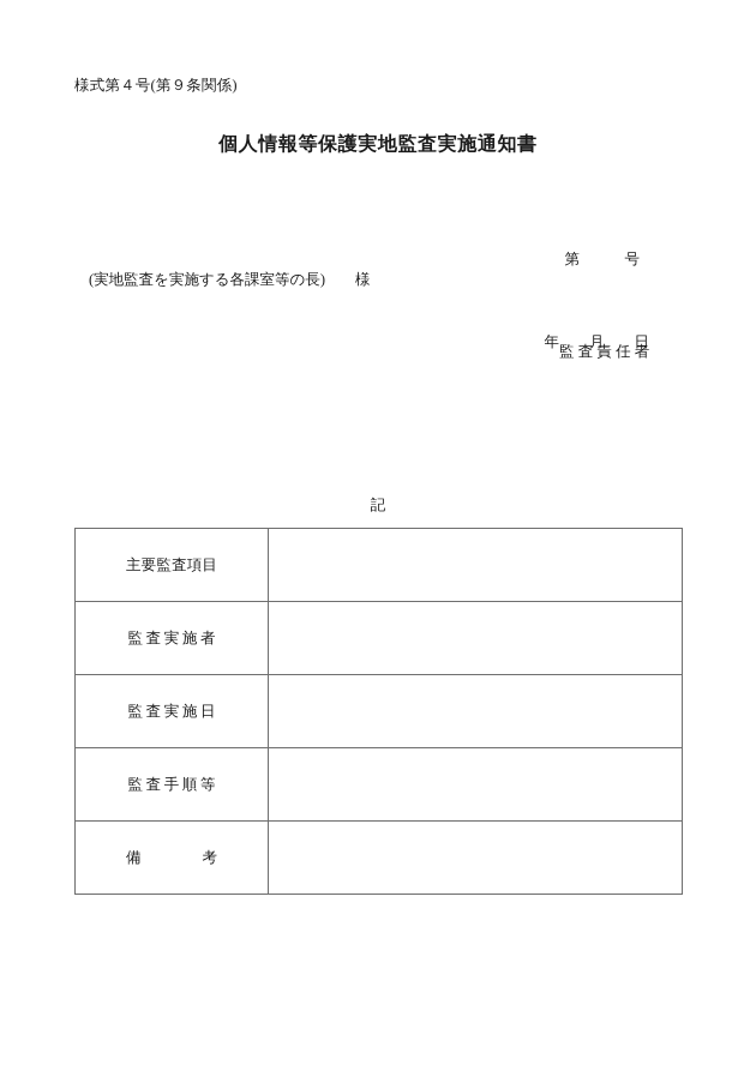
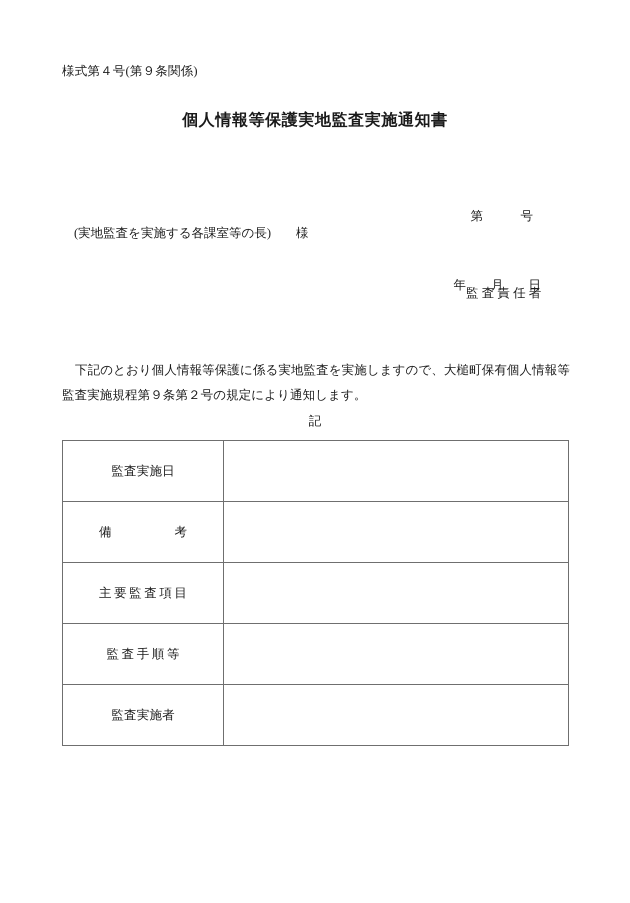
  様式第４号(第９条関係)
  個人情報等保護実地監査実施通知書
  第 号
  年 月 日
  (実地監査を実施する各課室等の長) 様
  監査責任者
+ 下記のとおり個人情報等保護に係る実地監査を実施しますので、大槌町保有個人情報等
+ 監査実施規程第９条第２号の規定により通知します。
  記
- 主要監査項目
+ 監査実施日
- 監査実施者
+ 備 考
- 監査実施日
+ 主要監査項目
  監査手順等
- 備 考
+ 監査実施者
